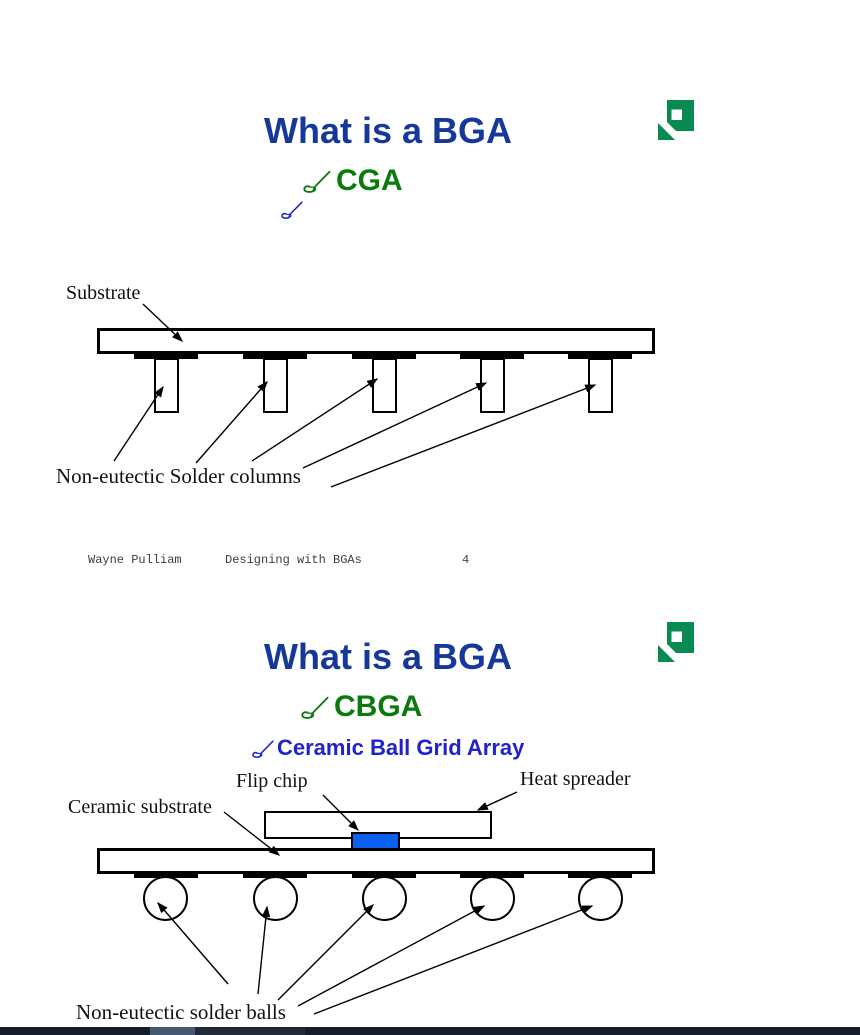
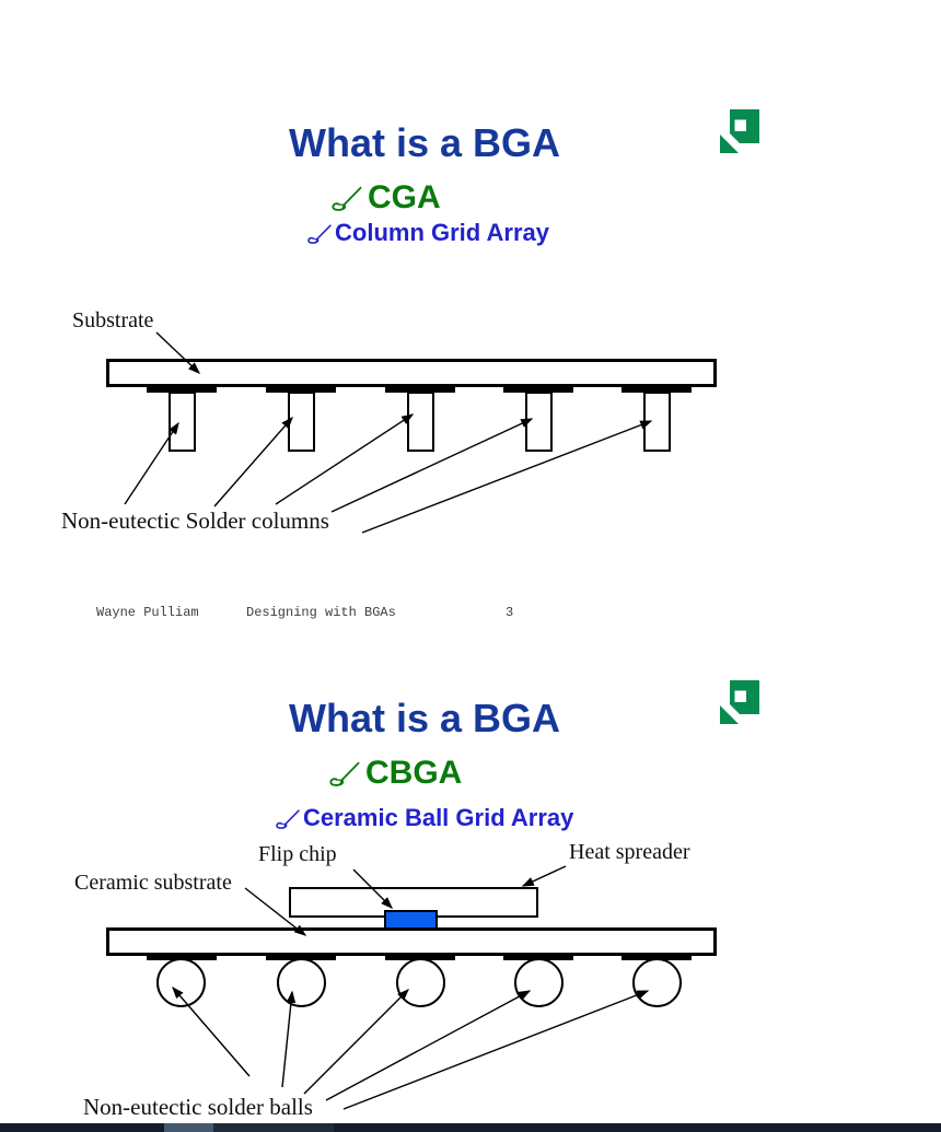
  What is a BGA
  CGA
+ Column Grid Array
  Substrate
  Non-eutectic Solder columns
  Wayne Pulliam
  Designing with BGAs
- 4
+ 3
  What is a BGA
  CBGA
  Ceramic Ball Grid Array
  Flip chip
  Heat spreader
  Ceramic substrate
  Non-eutectic solder balls
